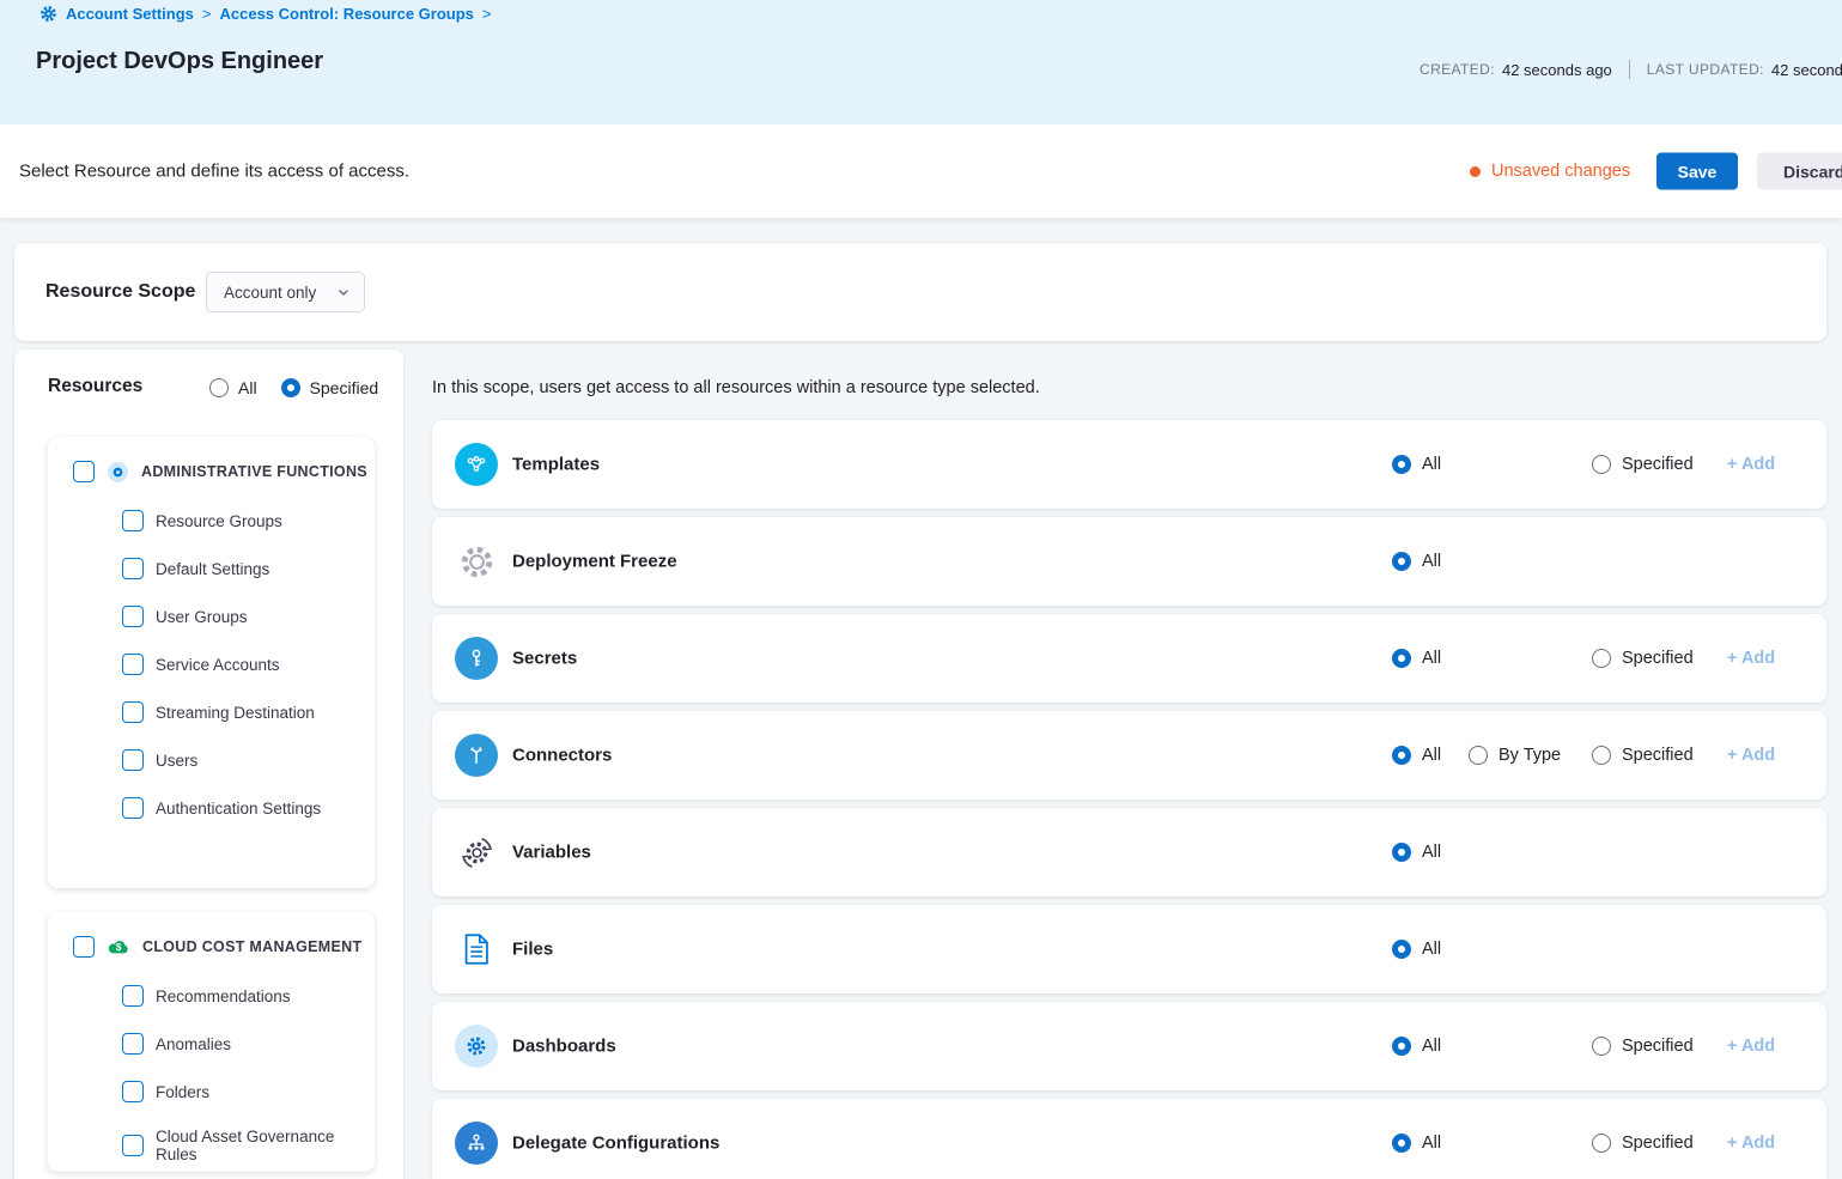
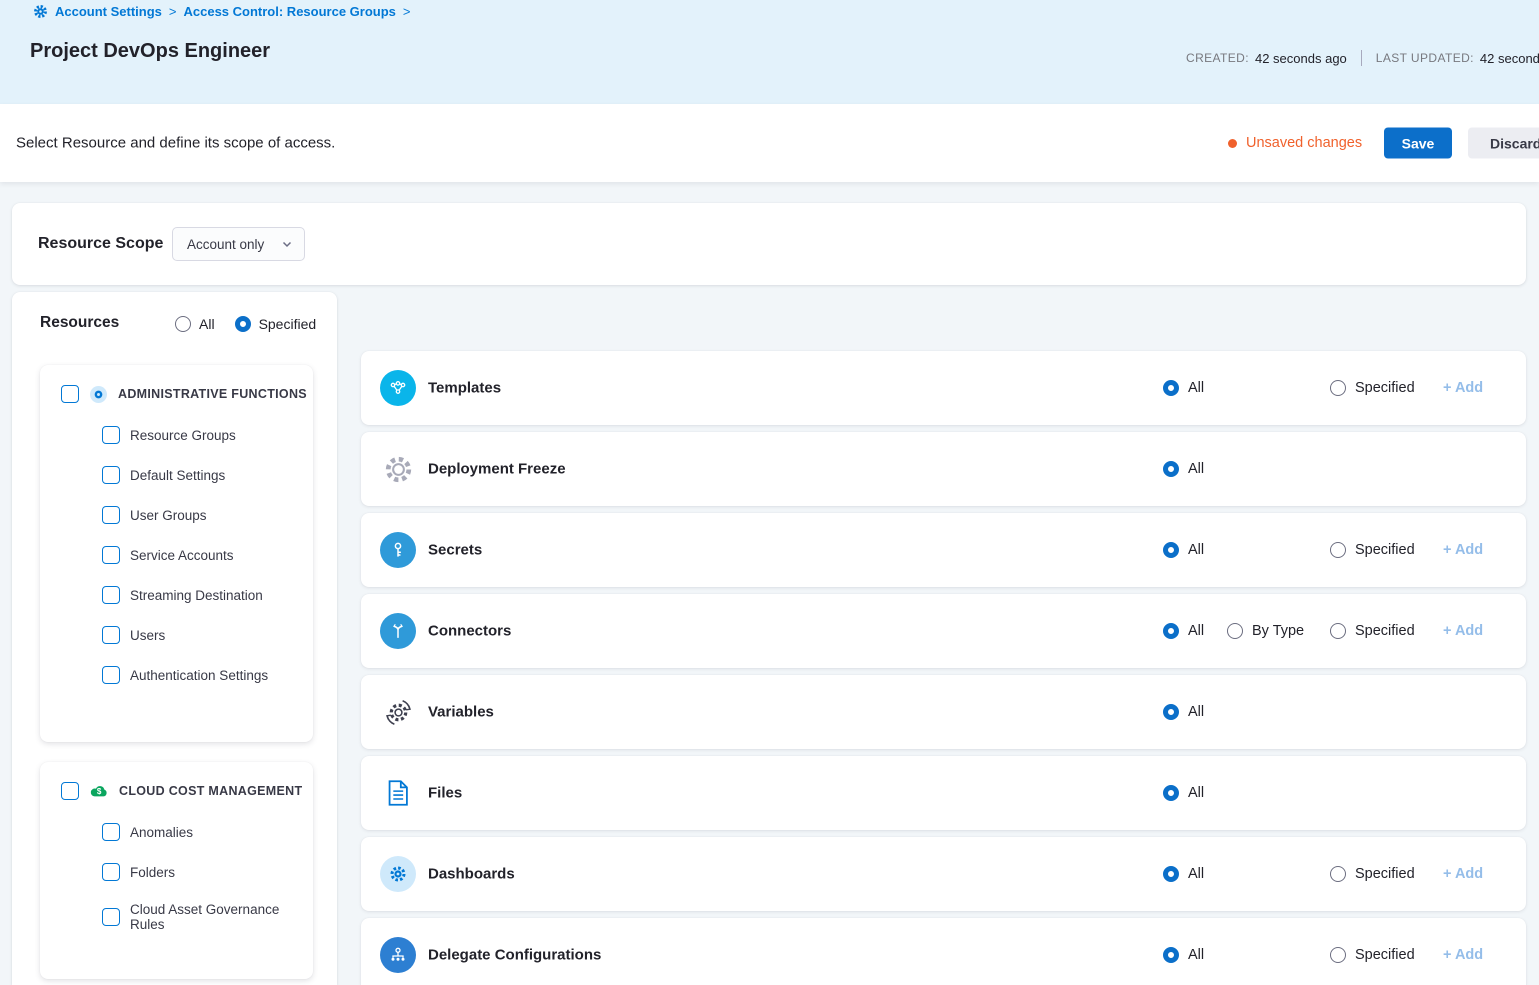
  Account Settings
  >
  Access Control: Resource Groups
  >
  Project DevOps Engineer
  CREATED:
  42 seconds ago
  LAST UPDATED:
- Select Resource and define its access of access.
+ Select Resource and define its scope of access.
  Unsaved changes
  Save
  Discard
  Resource Scope
  Account only
  Resources
  All
  Specified
  ADMINISTRATIVE FUNCTIONS
  Resource Groups
  Default Settings
  User Groups
  Service Accounts
  Streaming Destination
  Users
  Authentication Settings
  $
  CLOUD COST MANAGEMENT
- Recommendations
  Anomalies
  Folders
  Cloud Asset Governance Rules
- In this scope, users get access to all resources within a resource type selected.
  Templates
  All
  Specified
  + Add
  Deployment Freeze
  All
  Secrets
  All
  Specified
  + Add
  Connectors
  All
  By Type
  Specified
  + Add
  Variables
  All
  Files
  All
  Dashboards
  All
  Specified
  + Add
  Delegate Configurations
  All
  Specified
  + Add
